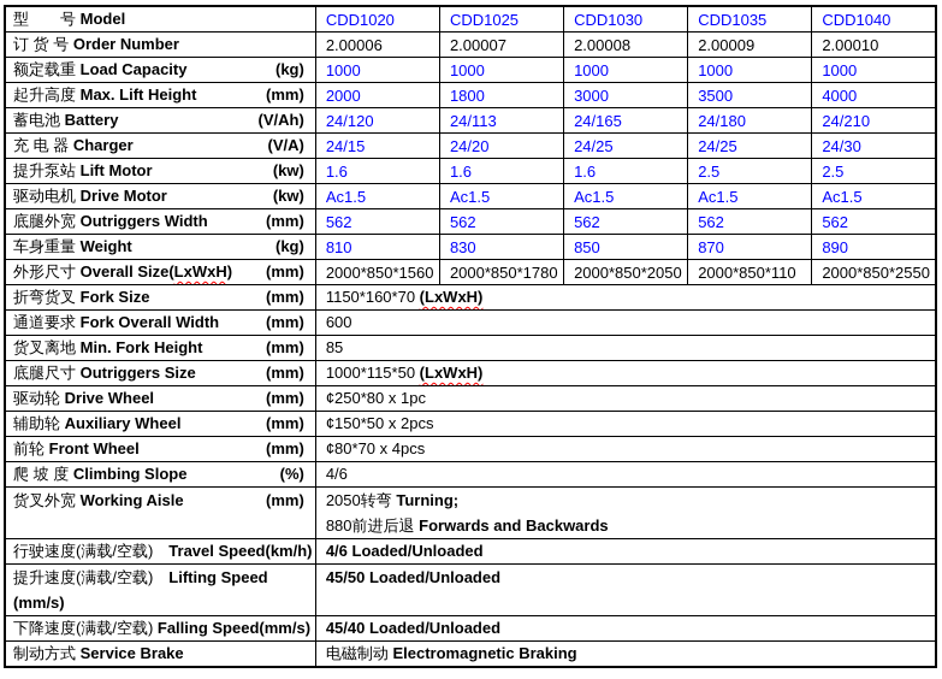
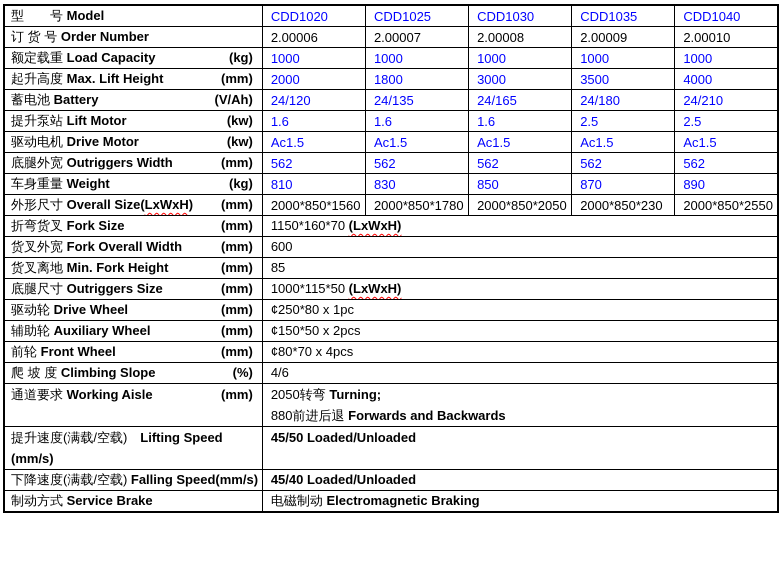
  型 号 Model	CDD1020	CDD1025	CDD1030	CDD1035	CDD1040
  订 货 号 Order Number	2.00006	2.00007	2.00008	2.00009	2.00010
  额定载重 Load Capacity (kg)	1000	1000	1000	1000	1000
  起升高度 Max. Lift Height (mm)	2000	1800	3000	3500	4000
- 蓄电池 Battery (V/Ah)	24/120	24/113	24/165	24/180	24/210
+ 蓄电池 Battery (V/Ah)	24/120	24/135	24/165	24/180	24/210
- 充 电 器 Charger (V/A)	24/15	24/20	24/25	24/25	24/30
  提升泵站 Lift Motor (kw)	1.6	1.6	1.6	2.5	2.5
  驱动电机 Drive Motor (kw)	Ac1.5	Ac1.5	Ac1.5	Ac1.5	Ac1.5
  底腿外宽 Outriggers Width (mm)	562	562	562	562	562
  车身重量 Weight (kg)	810	830	850	870	890
- 外形尺寸 Overall Size(LxWxH) (mm)	2000*850*1560	2000*850*1780	2000*850*2050	2000*850*110	2000*850*2550
+ 外形尺寸 Overall Size(LxWxH) (mm)	2000*850*1560	2000*850*1780	2000*850*2050	2000*850*230	2000*850*2550
  折弯货叉 Fork Size (mm)	1150*160*70 (LxWxH)
- 通道要求 Fork Overall Width (mm)	600
+ 货叉外宽 Fork Overall Width (mm)	600
  货叉离地 Min. Fork Height (mm)	85
  底腿尺寸 Outriggers Size (mm)	1000*115*50 (LxWxH)
  驱动轮 Drive Wheel (mm)	¢250*80 x 1pc
  辅助轮 Auxiliary Wheel (mm)	¢150*50 x 2pcs
  前轮 Front Wheel (mm)	¢80*70 x 4pcs
  爬 坡 度 Climbing Slope (%)	4/6
- 货叉外宽 Working Aisle (mm)	2050转弯 Turning;880前进后退 Forwards and Backwards
+ 通道要求 Working Aisle (mm)	2050转弯 Turning;880前进后退 Forwards and Backwards
- 行驶速度(满载/空载) Travel Speed(km/h)	4/6 Loaded/Unloaded
  提升速度(满载/空载) Lifting Speed(mm/s)	45/50 Loaded/Unloaded
  下降速度(满载/空载) Falling Speed(mm/s)	45/40 Loaded/Unloaded
  制动方式 Service Brake	电磁制动 Electromagnetic Braking
